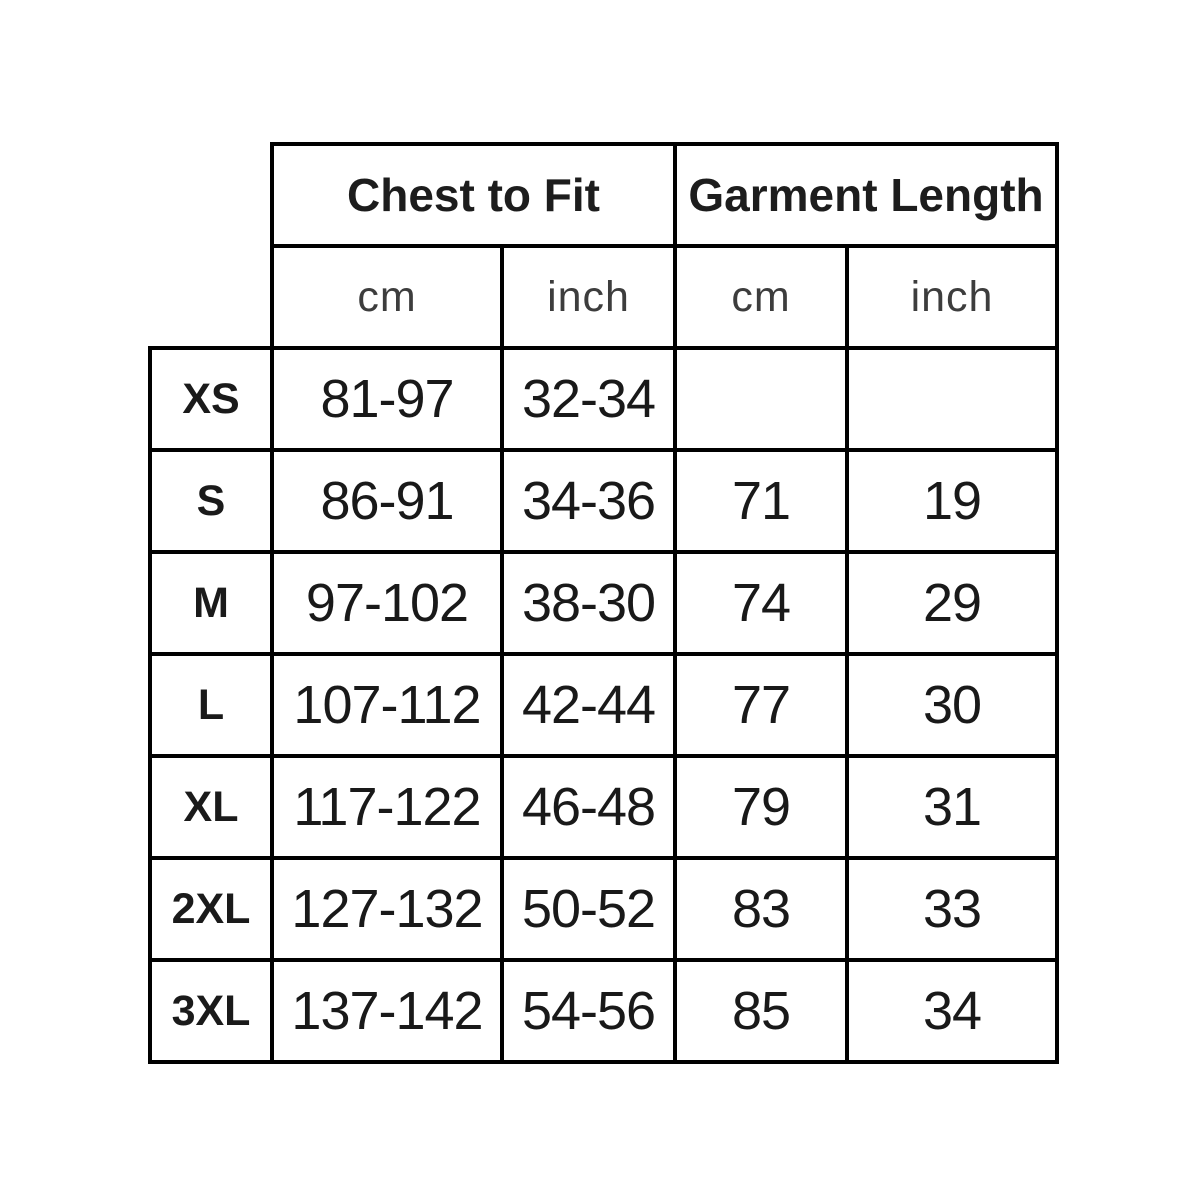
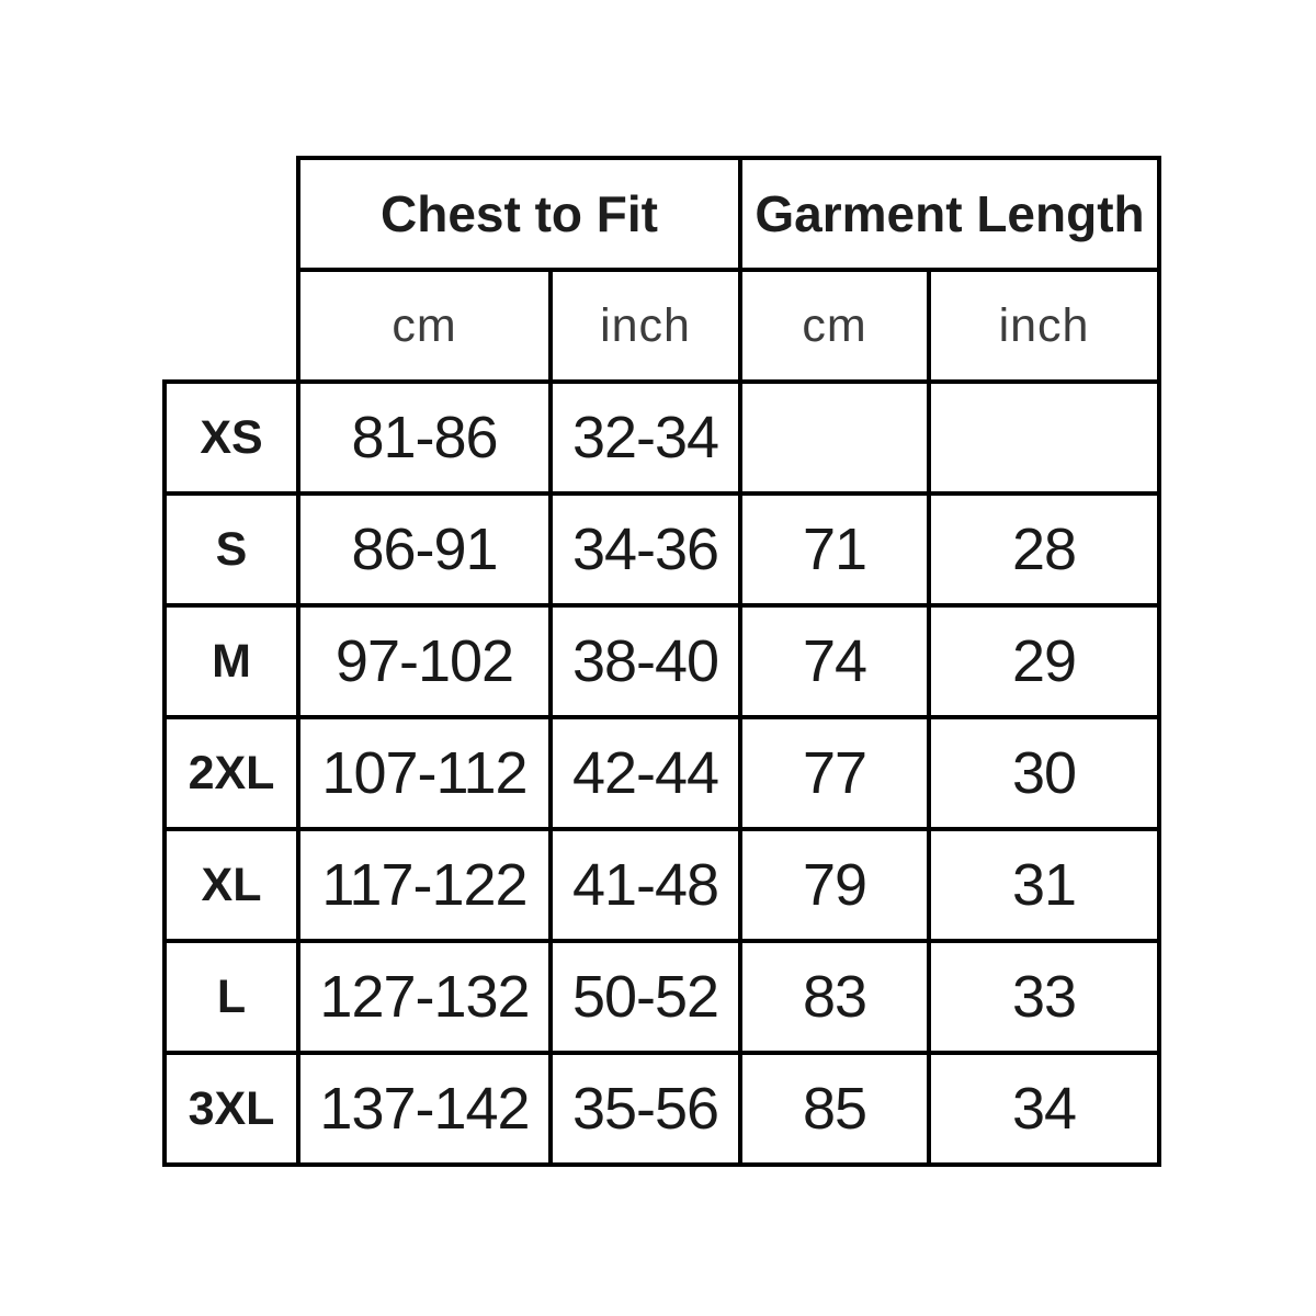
  	Chest to Fit	Garment Length
  cm	inch	cm	inch
- XS	81-97	32-34
+ XS	81-86	32-34
- S	86-91	34-36	71	19
+ S	86-91	34-36	71	28
- M	97-102	38-30	74	29
+ M	97-102	38-40	74	29
- L	107-112	42-44	77	30
+ 2XL	107-112	42-44	77	30
- XL	117-122	46-48	79	31
+ XL	117-122	41-48	79	31
- 2XL	127-132	50-52	83	33
+ L	127-132	50-52	83	33
- 3XL	137-142	54-56	85	34
+ 3XL	137-142	35-56	85	34
